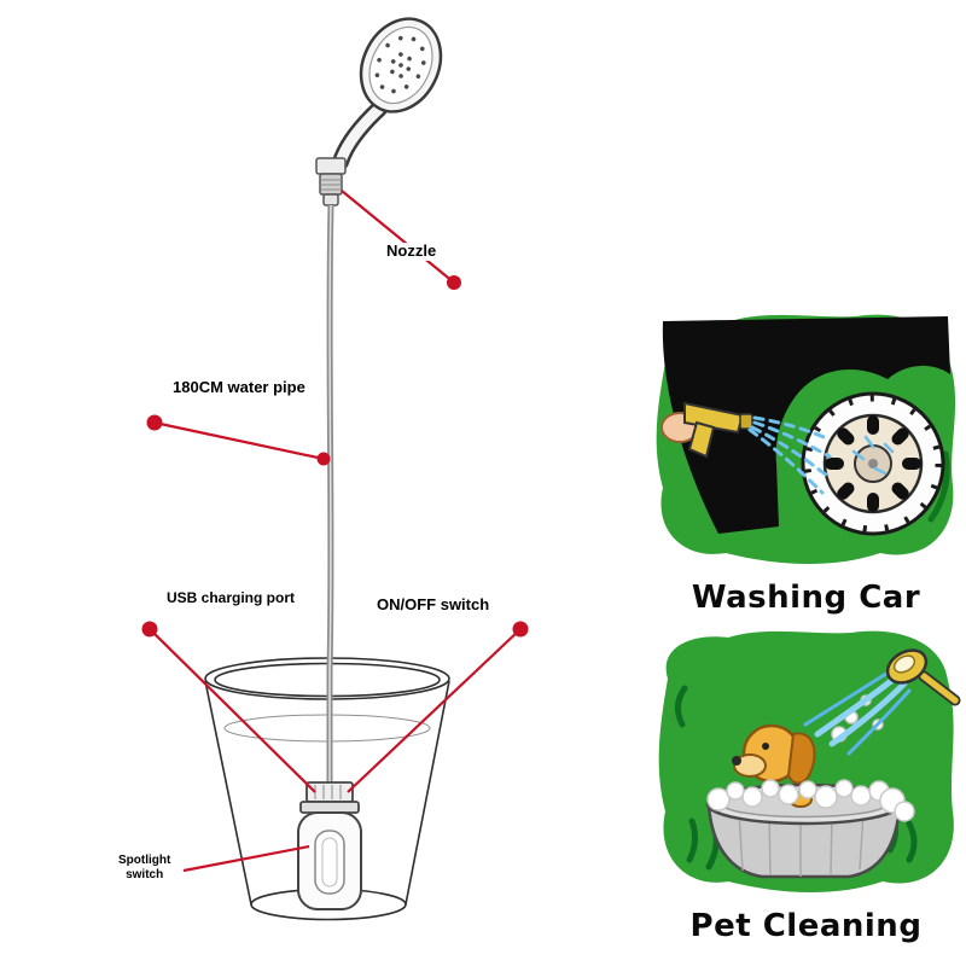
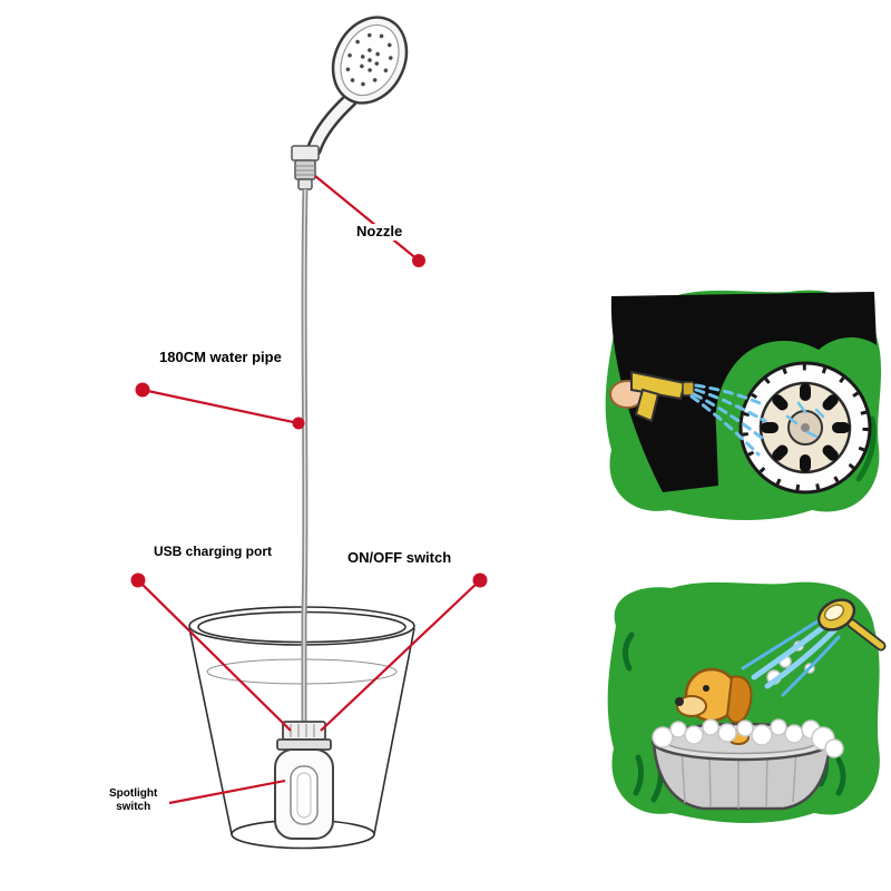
  Nozzle
  180CM water pipe
  USB charging port
  ON/OFF switch
  Spotlight
  switch
- Washing Car
- Pet Cleaning
